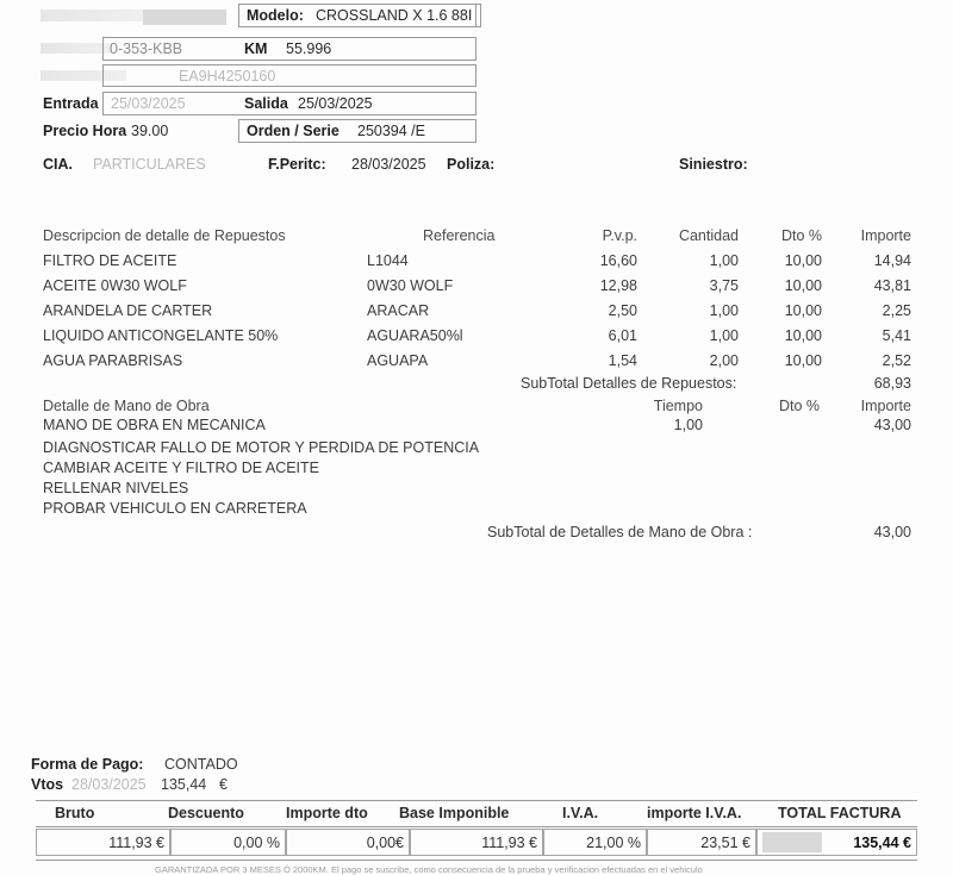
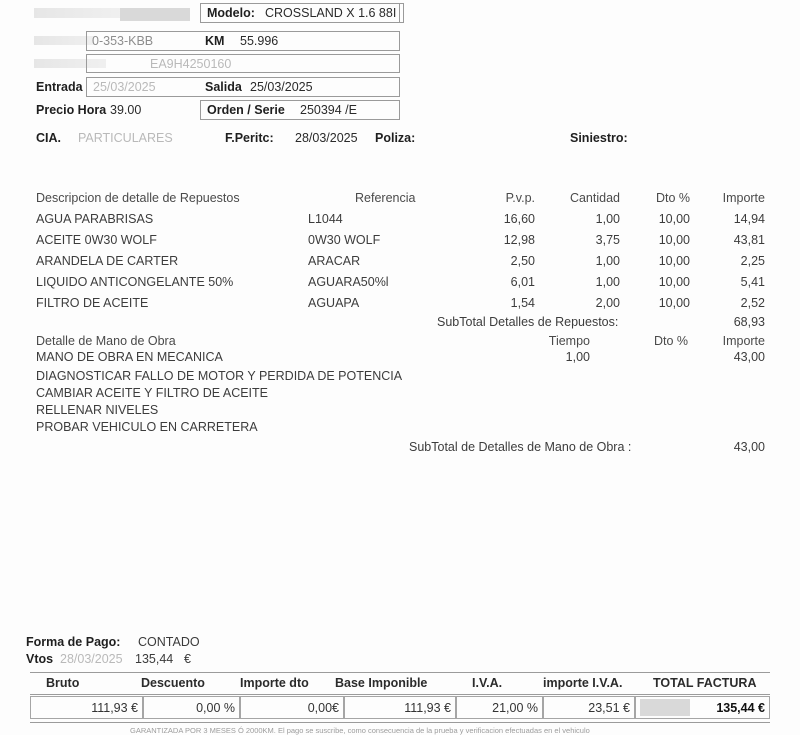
  Modelo:
  CROSSLAND X 1.6 88I
  0-353-KBB
  KM
  55.996
  EA9H4250160
  Entrada
  25/03/2025
  Salida
  25/03/2025
  Precio Hora
  39.00
  Orden / Serie
  250394 /E
  CIA.
  PARTICULARES
  F.Peritc:
  28/03/2025
  Poliza:
  Siniestro:
  Descripcion de detalle de Repuestos
  Referencia
  P.v.p.
  Cantidad
  Dto %
  Importe
- FILTRO DE ACEITE
+ AGUA PARABRISAS
  L1044
  16,60
  1,00
  10,00
  14,94
  ACEITE 0W30 WOLF
  0W30 WOLF
  12,98
  3,75
  10,00
  43,81
  ARANDELA DE CARTER
  ARACAR
  2,50
  1,00
  10,00
  2,25
  LIQUIDO ANTICONGELANTE 50%
  AGUARA50%l
  6,01
  1,00
  10,00
  5,41
- AGUA PARABRISAS
+ FILTRO DE ACEITE
  AGUAPA
  1,54
  2,00
  10,00
  2,52
  SubTotal Detalles de Repuestos:
  68,93
  Detalle de Mano de Obra
  Tiempo
  Dto %
  Importe
  MANO DE OBRA EN MECANICA
  1,00
  43,00
  DIAGNOSTICAR FALLO DE MOTOR Y PERDIDA DE POTENCIA
  CAMBIAR ACEITE Y FILTRO DE ACEITE
  RELLENAR NIVELES
  PROBAR VEHICULO EN CARRETERA
  SubTotal de Detalles de Mano de Obra :
  43,00
  Forma de Pago:
  CONTADO
  Vtos
  28/03/2025
  135,44
  €
  Bruto
  Descuento
  Importe dto
  Base Imponible
  I.V.A.
  importe I.V.A.
  TOTAL FACTURA
  111,93 €
  0,00 %
  0,00€
  111,93 €
  21,00 %
  23,51 €
  135,44 €
  GARANTIZADA POR 3 MESES Ó 2000KM. El pago se suscribe, como consecuencia de la prueba y verificacion efectuadas en el vehiculo
